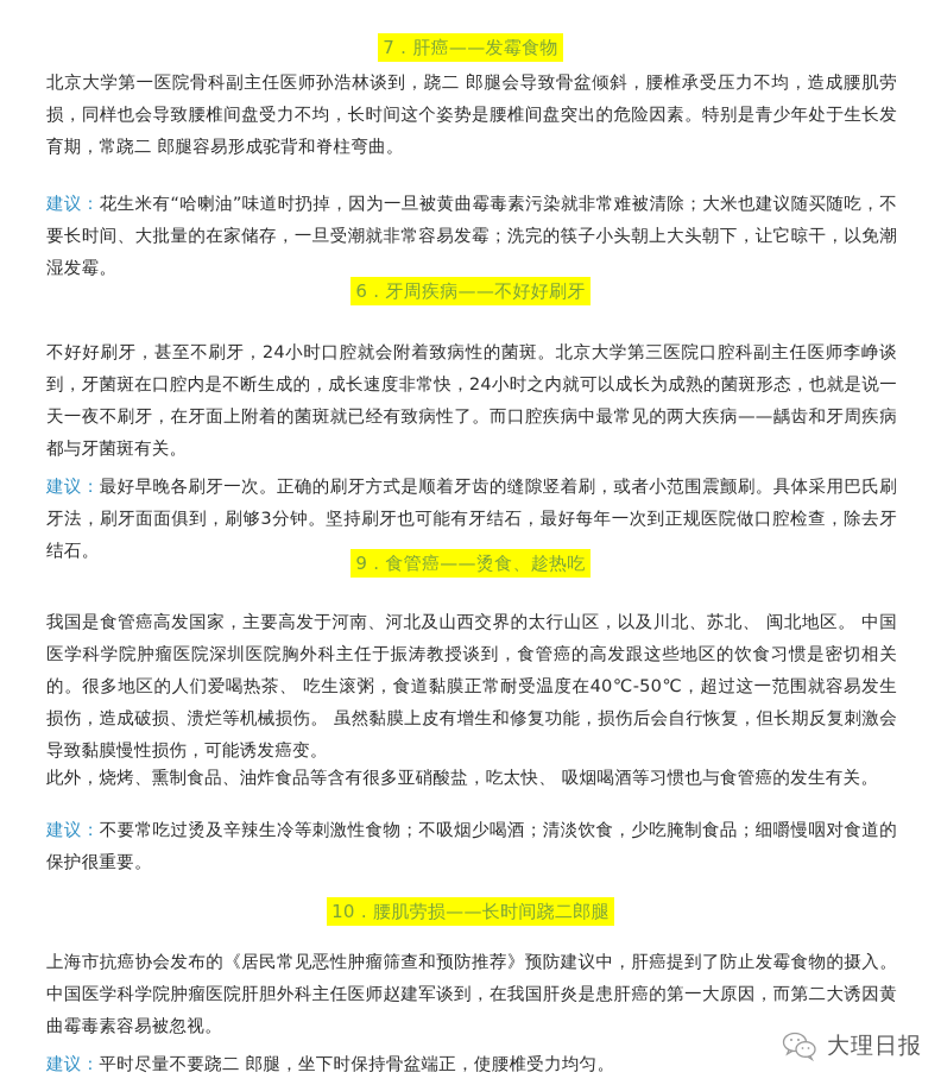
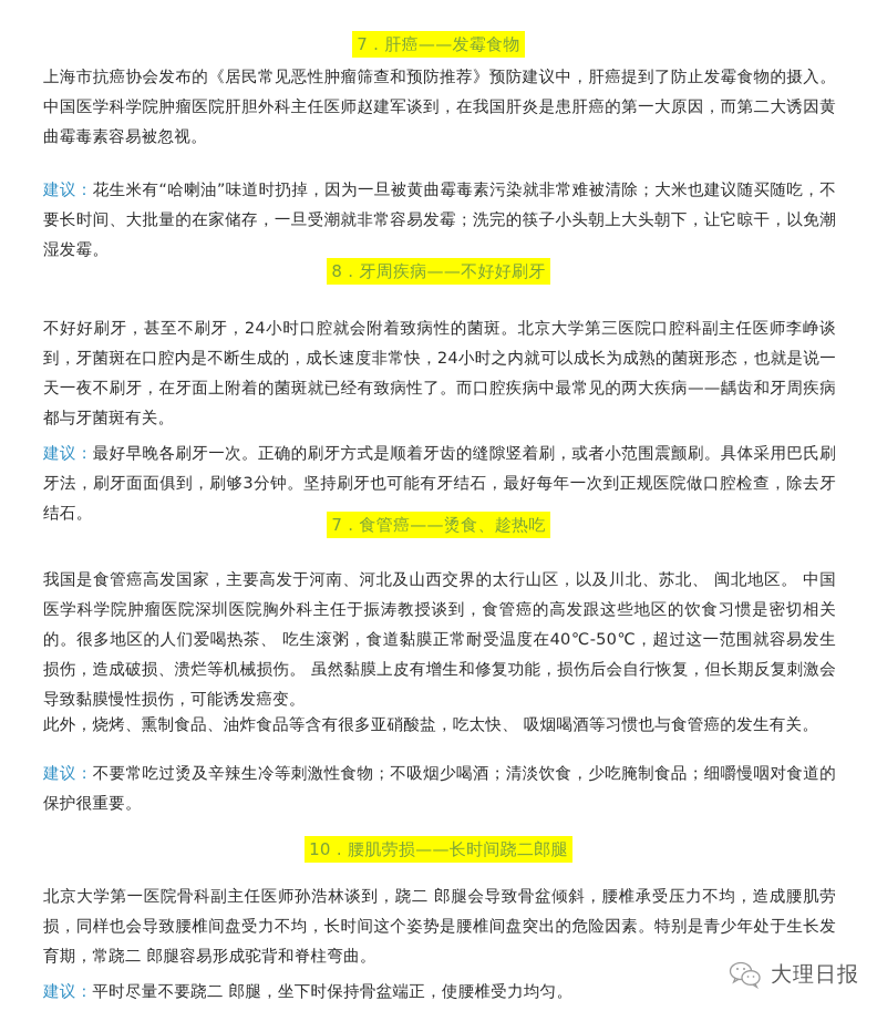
  7 . 肝癌——发霉食物
- 北京大学第一医院骨科副主任医师孙浩林谈到，跷二 郎腿会导致骨盆倾斜，腰椎承受压力不均，造成腰肌劳损，同样也会导致腰椎间盘受力不均，长时间这个姿势是腰椎间盘突出的危险因素。特别是青少年处于生长发育期，常跷二 郎腿容易形成驼背和脊柱弯曲。
+ 上海市抗癌协会发布的《居民常见恶性肿瘤筛查和预防推荐》预防建议中，肝癌提到了防止发霉食物的摄入。 中国医学科学院肿瘤医院肝胆外科主任医师赵建军谈到，在我国肝炎是患肝癌的第一大原因，而第二大诱因黄曲霉毒素容易被忽视。
  建议：花生米有“哈喇油”味道时扔掉，因为一旦被黄曲霉毒素污染就非常难被清除；大米也建议随买随吃，不要长时间、大批量的在家储存，一旦受潮就非常容易发霉；洗完的筷子小头朝上大头朝下，让它晾干，以免潮湿发霉。
- 6 . 牙周疾病——不好好刷牙
+ 8 . 牙周疾病——不好好刷牙
  不好好刷牙，甚至不刷牙，24小时口腔就会附着致病性的菌斑。北京大学第三医院口腔科副主任医师李峥谈到，牙菌斑在口腔内是不断生成的，成长速度非常快，24小时之内就可以成长为成熟的菌斑形态，也就是说一天一夜不刷牙，在牙面上附着的菌斑就已经有致病性了。而口腔疾病中最常见的两大疾病——龋齿和牙周疾病都与牙菌斑有关。
  建议：最好早晚各刷牙一次。正确的刷牙方式是顺着牙齿的缝隙竖着刷，或者小范围震颤刷。具体采用巴氏刷牙法，刷牙面面俱到，刷够3分钟。坚持刷牙也可能有牙结石，最好每年一次到正规医院做口腔检查，除去牙结石。
- 9 . 食管癌——烫食、趁热吃
+ 7 . 食管癌——烫食、趁热吃
  我国是食管癌高发国家，主要高发于河南、河北及山西交界的太行山区，以及川北、苏北、 闽北地区。 中国医学科学院肿瘤医院深圳医院胸外科主任于振涛教授谈到，食管癌的高发跟这些地区的饮食习惯是密切相关的。很多地区的人们爱喝热茶、 吃生滚粥，食道黏膜正常耐受温度在40℃-50℃，超过这一范围就容易发生损伤，造成破损、溃烂等机械损伤。 虽然黏膜上皮有增生和修复功能，损伤后会自行恢复，但长期反复刺激会导致黏膜慢性损伤，可能诱发癌变。
  此外，烧烤、熏制食品、油炸食品等含有很多亚硝酸盐，吃太快、 吸烟喝酒等习惯也与食管癌的发生有关。
  建议：不要常吃过烫及辛辣生冷等刺激性食物；不吸烟少喝酒；清淡饮食，少吃腌制食品；细嚼慢咽对食道的保护很重要。
  10 . 腰肌劳损——长时间跷二郎腿
- 上海市抗癌协会发布的《居民常见恶性肿瘤筛查和预防推荐》预防建议中，肝癌提到了防止发霉食物的摄入。 中国医学科学院肿瘤医院肝胆外科主任医师赵建军谈到，在我国肝炎是患肝癌的第一大原因，而第二大诱因黄曲霉毒素容易被忽视。
+ 北京大学第一医院骨科副主任医师孙浩林谈到，跷二 郎腿会导致骨盆倾斜，腰椎承受压力不均，造成腰肌劳损，同样也会导致腰椎间盘受力不均，长时间这个姿势是腰椎间盘突出的危险因素。特别是青少年处于生长发育期，常跷二 郎腿容易形成驼背和脊柱弯曲。
  建议：平时尽量不要跷二 郎腿，坐下时保持骨盆端正，使腰椎受力均匀。
  大理日报
